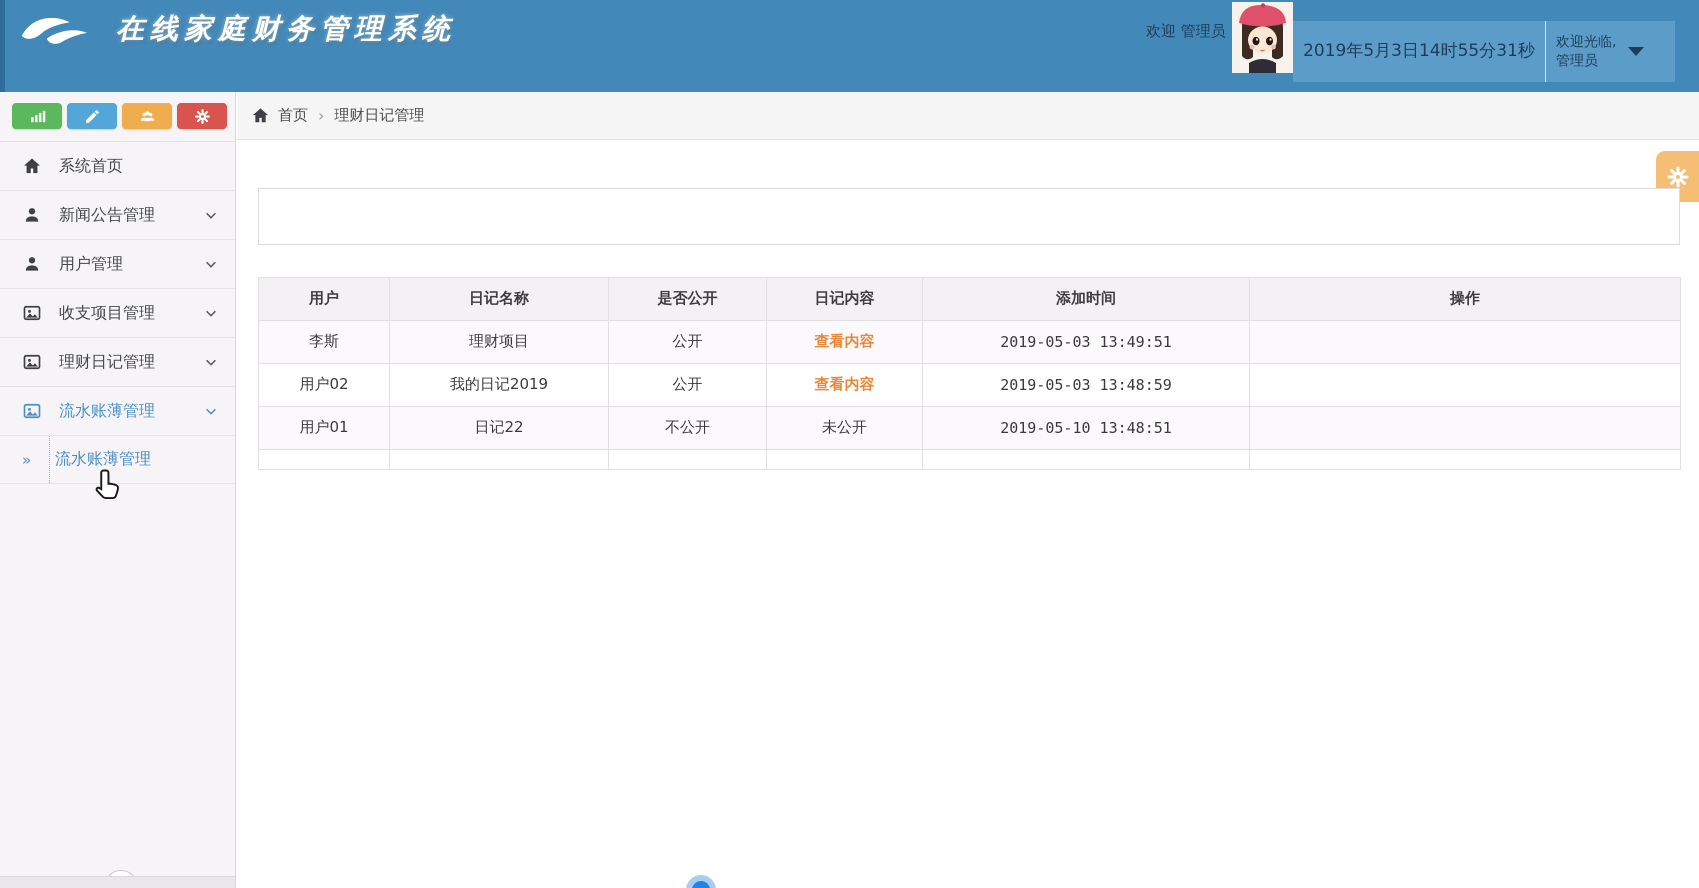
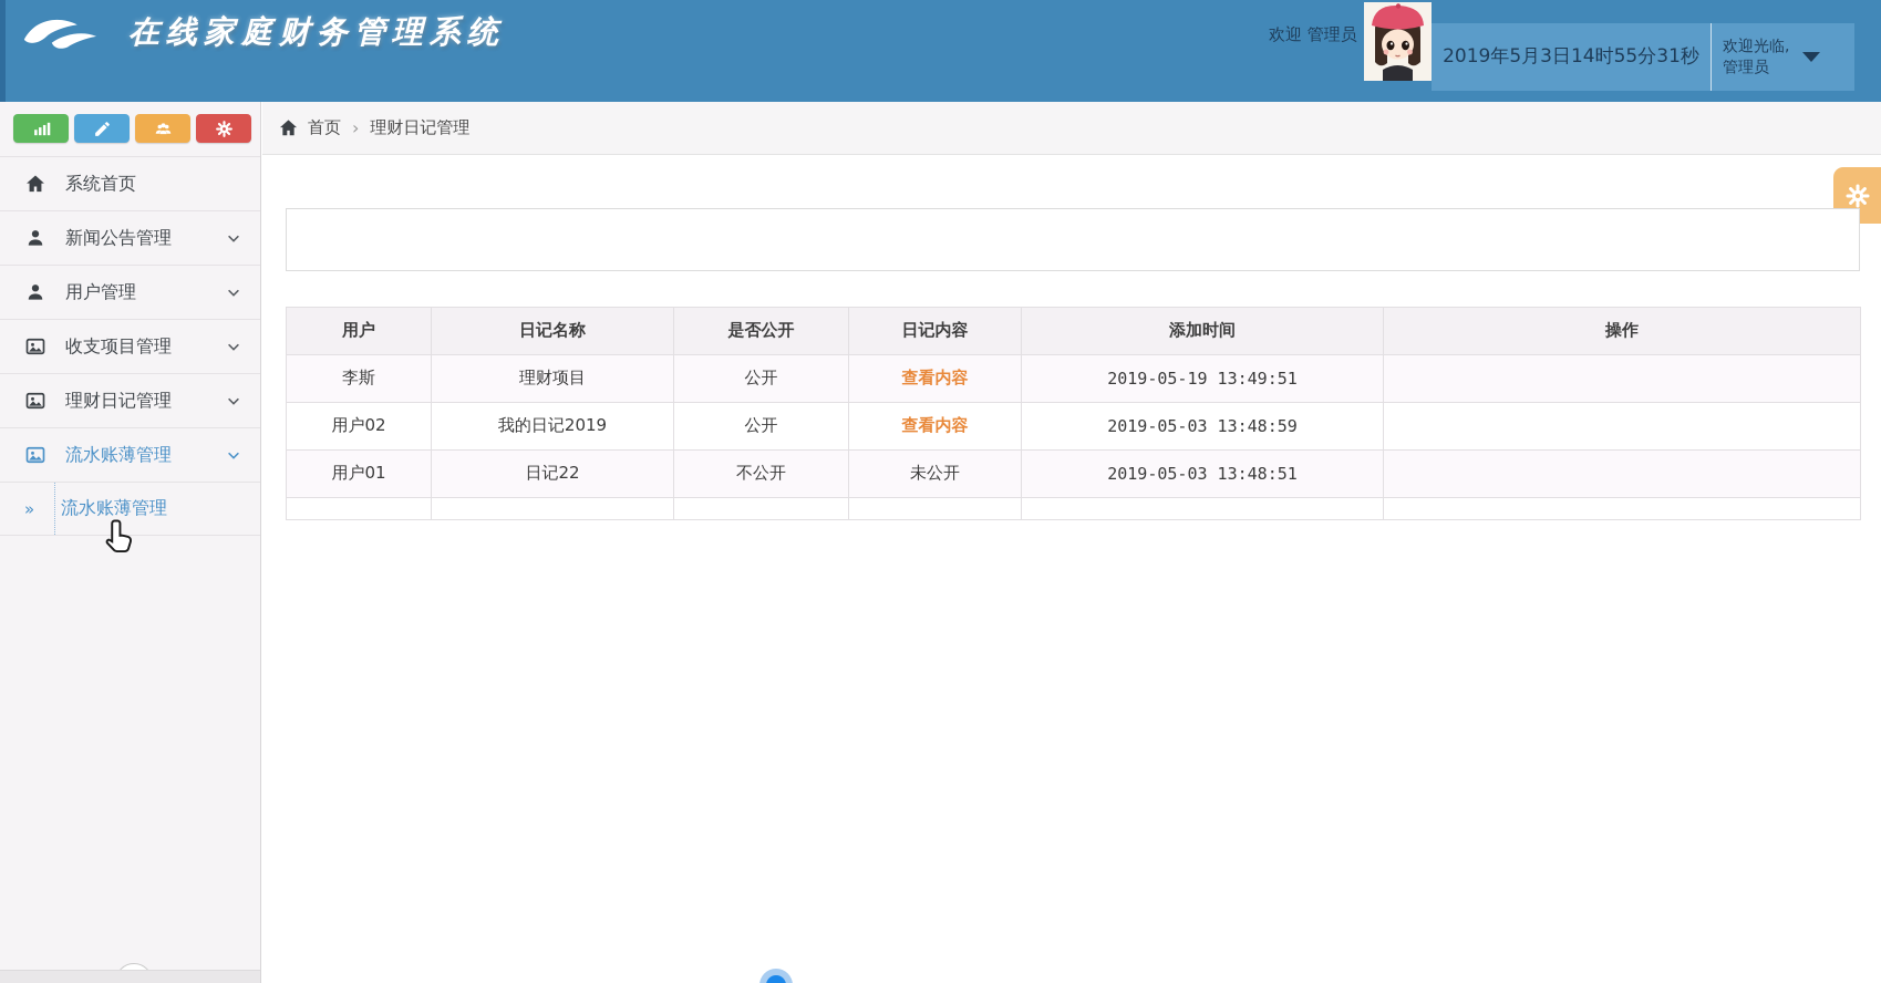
  在线家庭财务管理系统
  欢迎 管理员
  2019年5月3日14时55分31秒
  欢迎光临,
  管理员
  首页
  ›
  理财日记管理
  系统首页
  新闻公告管理
  用户管理
  收支项目管理
  理财日记管理
  流水账薄管理
  »
  流水账薄管理
  用户	日记名称	是否公开	日记内容	添加时间	操作
- 李斯	理财项目	公开	查看内容	2019-05-03 13:49:51
+ 李斯	理财项目	公开	查看内容	2019-05-19 13:49:51
  用户02	我的日记2019	公开	查看内容	2019-05-03 13:48:59
- 用户01	日记22	不公开	未公开	2019-05-10 13:48:51
+ 用户01	日记22	不公开	未公开	2019-05-03 13:48:51
